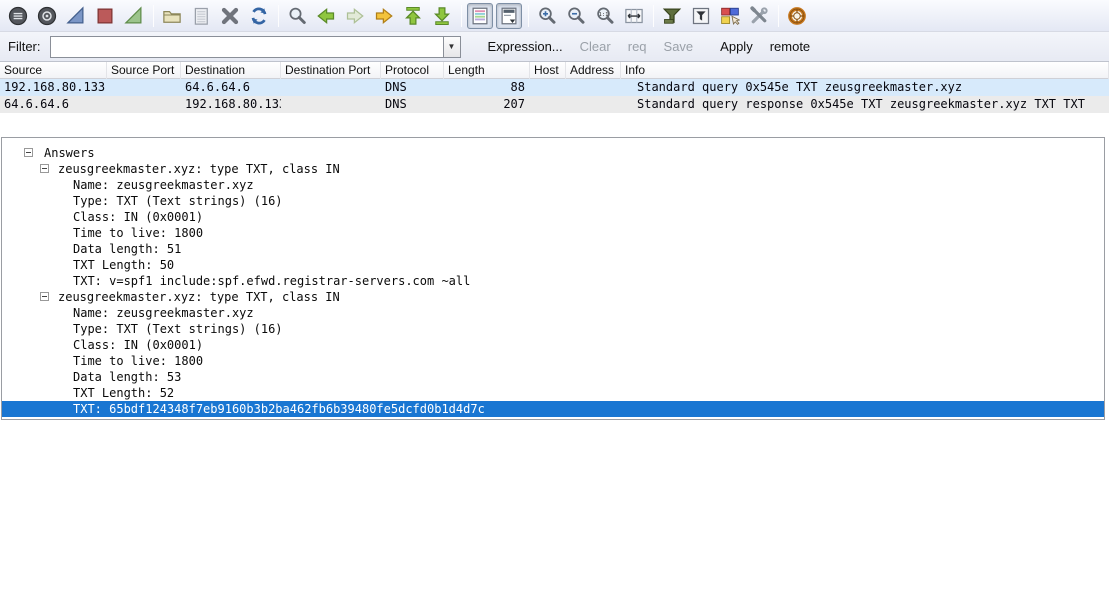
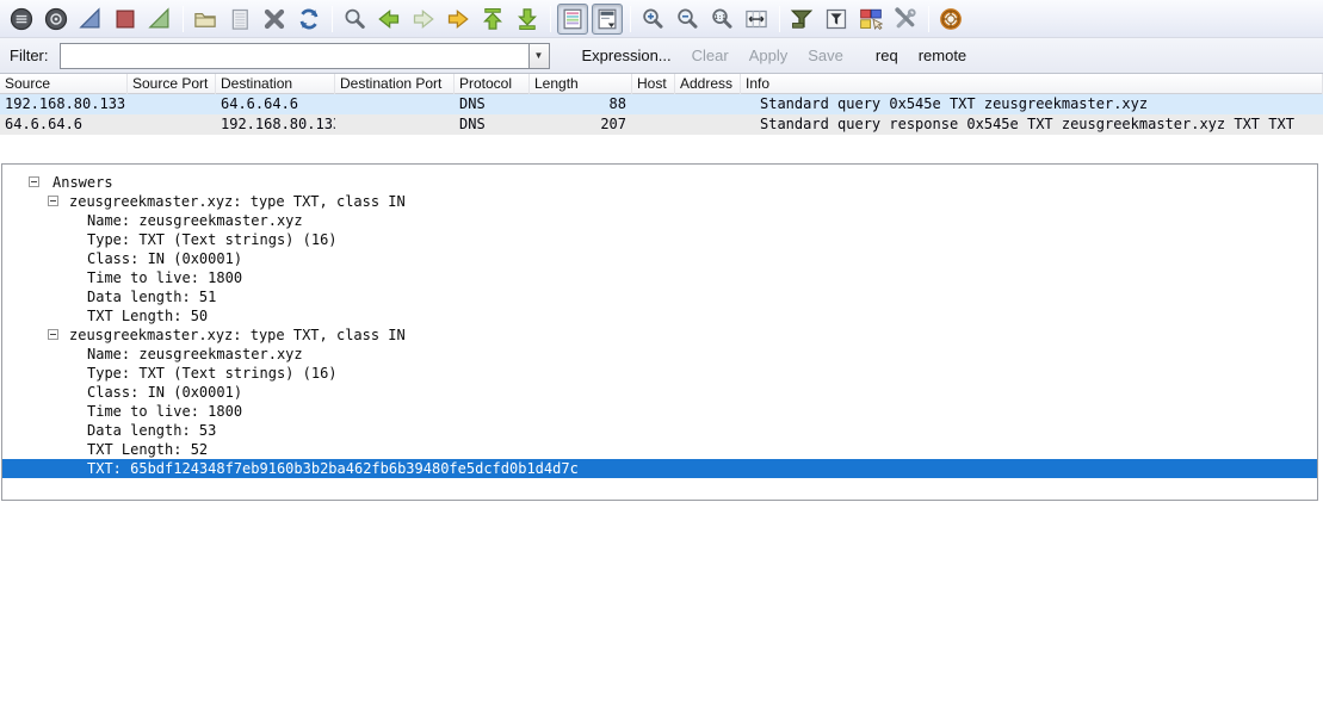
  Filter:
  ▼
  Expression...
  Clear
- req
+ Apply
  Save
- Apply
+ req
  remote
  Source
  Source Port
  Destination
  Destination Port
  Protocol
  Length
  Host
  Address
  Info
  192.168.80.133
  64.6.64.6
  DNS
  88
  Standard query 0x545e TXT zeusgreekmaster.xyz
  64.6.64.6
  192.168.80.13
  DNS
  207
  Standard query response 0x545e TXT zeusgreekmaster.xyz TXT TXT
  Answers
  zeusgreekmaster.xyz: type TXT, class IN
  Name: zeusgreekmaster.xyz
  Type: TXT (Text strings) (16)
  Class: IN (0x0001)
  Time to live: 1800
  Data length: 51
  TXT Length: 50
- TXT: v=spf1 include:spf.efwd.registrar-servers.com ~all
  zeusgreekmaster.xyz: type TXT, class IN
  Name: zeusgreekmaster.xyz
  Type: TXT (Text strings) (16)
  Class: IN (0x0001)
  Time to live: 1800
  Data length: 53
  TXT Length: 52
  TXT: 65bdf124348f7eb9160b3b2ba462fb6b39480fe5dcfd0b1d4d7c
